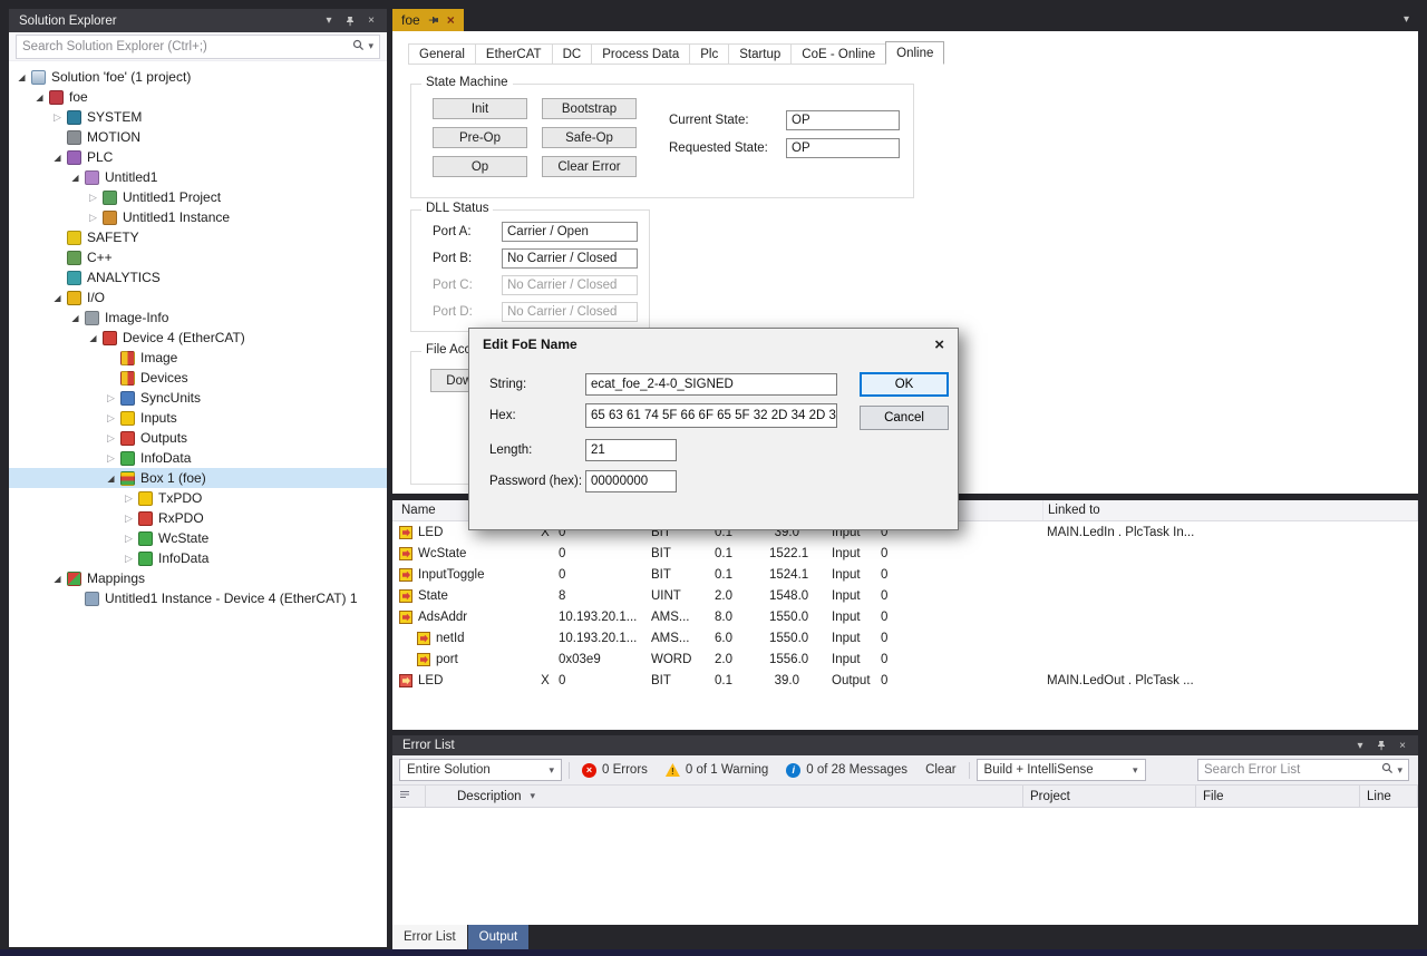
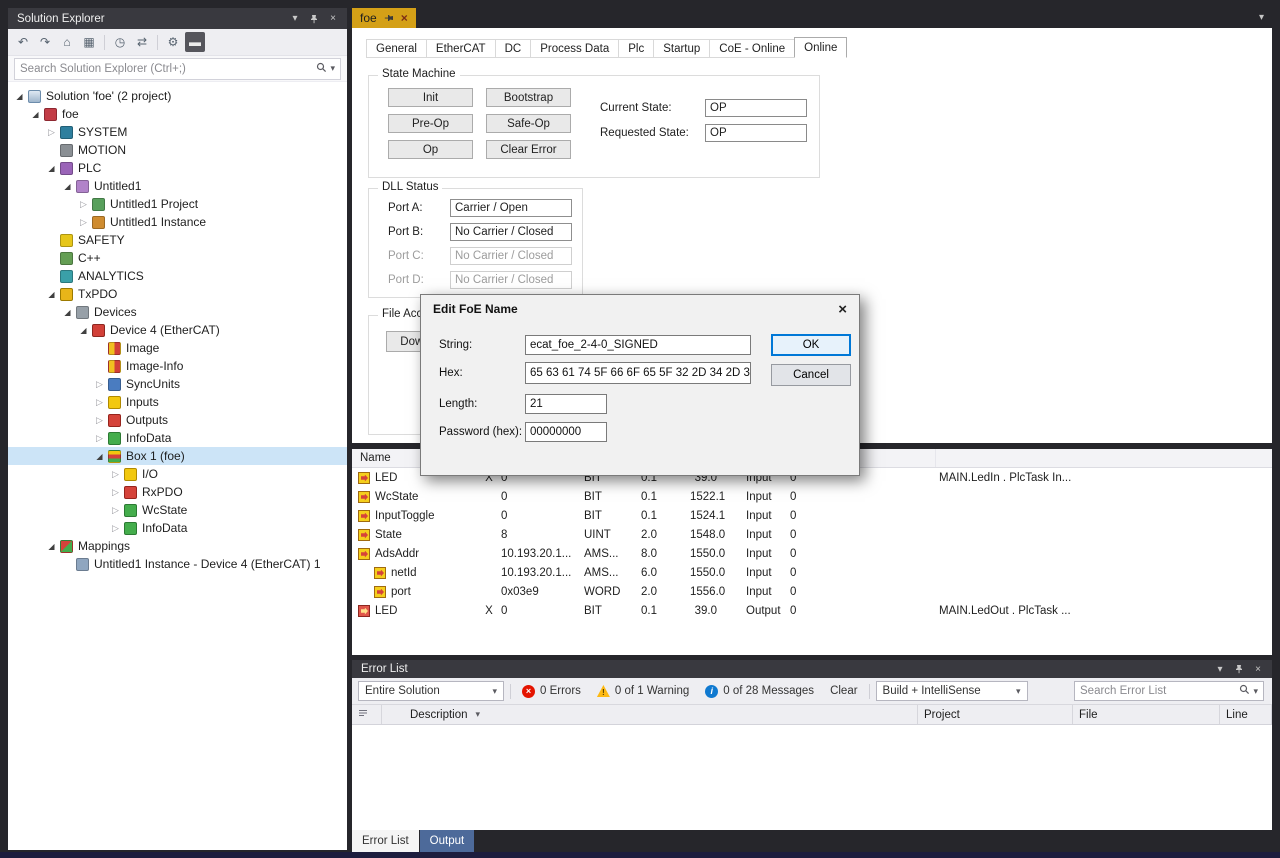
  Solution Explorer
  ▾
  ×
+ ↶
+ ↷
+ ⌂
+ ▦
+ ◷
+ ⇄
+ ⚙
+ ▬
  Search Solution Explorer (Ctrl+;)
  ▾
  ◢
- Solution 'foe' (1 project)
+ Solution 'foe' (2 project)
  ◢
  foe
  ▷
  SYSTEM
  MOTION
  ◢
  PLC
  ◢
  Untitled1
  ▷
  Untitled1 Project
  ▷
  Untitled1 Instance
  SAFETY
  C++
  ANALYTICS
  ◢
- I/O
+ TxPDO
  ◢
- Image-Info
+ Devices
  ◢
  Device 4 (EtherCAT)
  Image
- Devices
+ Image-Info
  ▷
  SyncUnits
  ▷
  Inputs
  ▷
  Outputs
  ▷
  InfoData
  ◢
  Box 1 (foe)
  ▷
- TxPDO
+ I/O
  ▷
  RxPDO
  ▷
  WcState
  ▷
  InfoData
  ◢
  Mappings
  Untitled1 Instance - Device 4 (EtherCAT) 1
  foe
  ×
  ▾
  General
  EtherCAT
  DC
  Process Data
  Plc
  Startup
  CoE - Online
  Online
  State Machine
  Init
  Bootstrap
  Pre-Op
  Safe-Op
  Op
  Clear Error
  Current State:
  OP
  Requested State:
  OP
  DLL Status
  Port A:
  Carrier / Open
  Port B:
  No Carrier / Closed
  Port C:
  No Carrier / Closed
  Port D:
  No Carrier / Closed
  File Ac
  Name
- Linked to
  LED
  X
  0
  BIT
  0.1
  39.0
  Input
  0
  MAIN.LedIn . PlcTask In...
  WcState
  0
  BIT
  0.1
  1522.1
  Input
  0
  InputToggle
  0
  BIT
  0.1
  1524.1
  Input
  0
  State
  8
  UINT
  2.0
  1548.0
  Input
  0
  AdsAddr
  10.193.20.1...
  AMS...
  8.0
  1550.0
  Input
  0
  netId
  10.193.20.1...
  AMS...
  6.0
  1550.0
  Input
  0
  port
  0x03e9
  WORD
  2.0
  1556.0
  Input
  0
  LED
  X
  0
  BIT
  0.1
  39.0
  Output
  0
  MAIN.LedOut . PlcTask ...
  Edit FoE Name
  ×
  String:
  ecat_foe_2-4-0_SIGNED
  Hex:
  65 63 61 74 5F 66 6F 65 5F 32 2D 34 2D 3
  Length:
  21
  Password (hex):
  00000000
  OK
  Cancel
  Error List
  ▾
  ×
  Entire Solution
  ▾
  ×
  0 Errors
  !
  0 of 1 Warning
  i
  0 of 28 Messages
  Clear
  Build + IntelliSense
  ▾
  Search Error List
  ▾
  Description
  ▾
  Project
  File
  Line
  Error List
  Output
